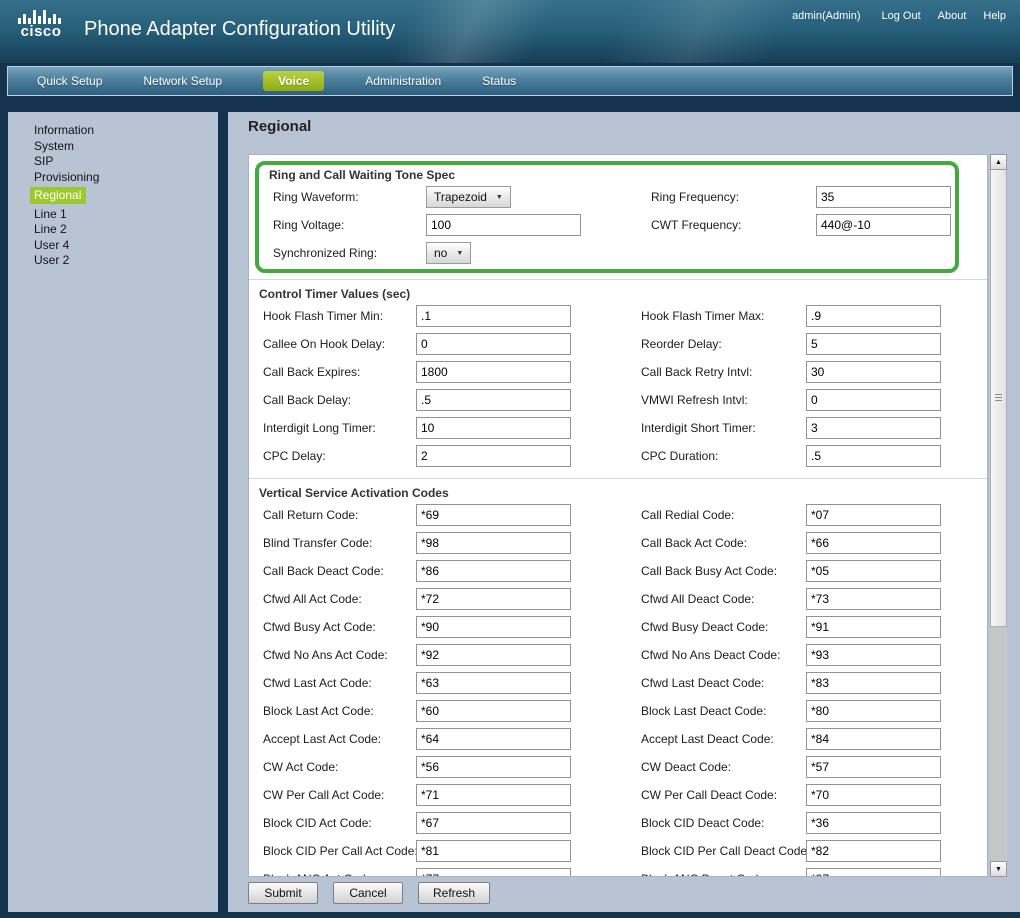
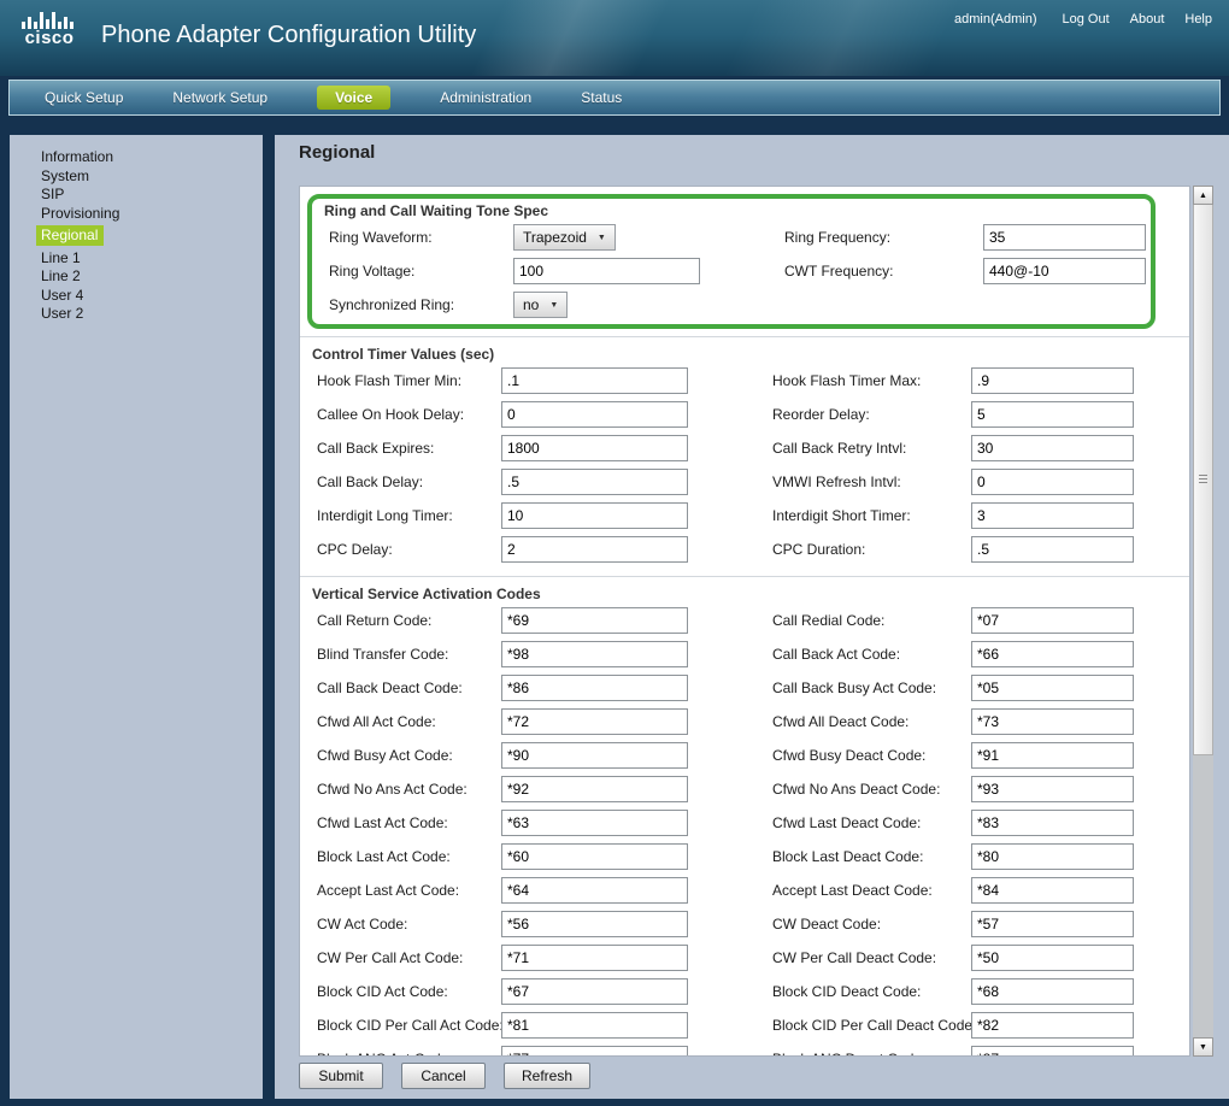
  cisco
  Phone Adapter Configuration Utility
  admin(Admin) Log Out About Help
  Quick Setup
  Network Setup
  Voice
  Administration
  Status
  Information
  System
  SIP
  Provisioning
  Regional
  Line 1
  Line 2
  User 4
  User 2
  Regional
  Ring and Call Waiting Tone Spec
  Ring Waveform:
  Trapezoid
  Ring Frequency:
  35
  Ring Voltage:
  100
  CWT Frequency:
  440@-10
  Synchronized Ring:
  no
  Control Timer Values (sec)
  Hook Flash Timer Min:
  .1
  Hook Flash Timer Max:
  .9
  Callee On Hook Delay:
  0
  Reorder Delay:
  5
  Call Back Expires:
  1800
  Call Back Retry Intvl:
  30
  Call Back Delay:
  .5
  VMWI Refresh Intvl:
  0
  Interdigit Long Timer:
  10
  Interdigit Short Timer:
  3
  CPC Delay:
  2
  CPC Duration:
  .5
  Vertical Service Activation Codes
  Call Return Code:
  *69
  Call Redial Code:
  *07
  Blind Transfer Code:
  *98
  Call Back Act Code:
  *66
  Call Back Deact Code:
  *86
  Call Back Busy Act Code:
  *05
  Cfwd All Act Code:
  *72
  Cfwd All Deact Code:
  *73
  Cfwd Busy Act Code:
  *90
  Cfwd Busy Deact Code:
  *91
  Cfwd No Ans Act Code:
  *92
  Cfwd No Ans Deact Code:
  *93
  Cfwd Last Act Code:
  *63
  Cfwd Last Deact Code:
  *83
  Block Last Act Code:
  *60
  Block Last Deact Code:
  *80
  Accept Last Act Code:
  *64
  Accept Last Deact Code:
  *84
  CW Act Code:
  *56
  CW Deact Code:
  *57
  CW Per Call Act Code:
  *71
  CW Per Call Deact Code:
- *70
+ *50
  Block CID Act Code:
  *67
  Block CID Deact Code:
- *36
+ *68
  Block CID Per Call Act Code
  *81
  Block CID Per Call Deact Code
  *82
  Submit
  Cancel
  Refresh
